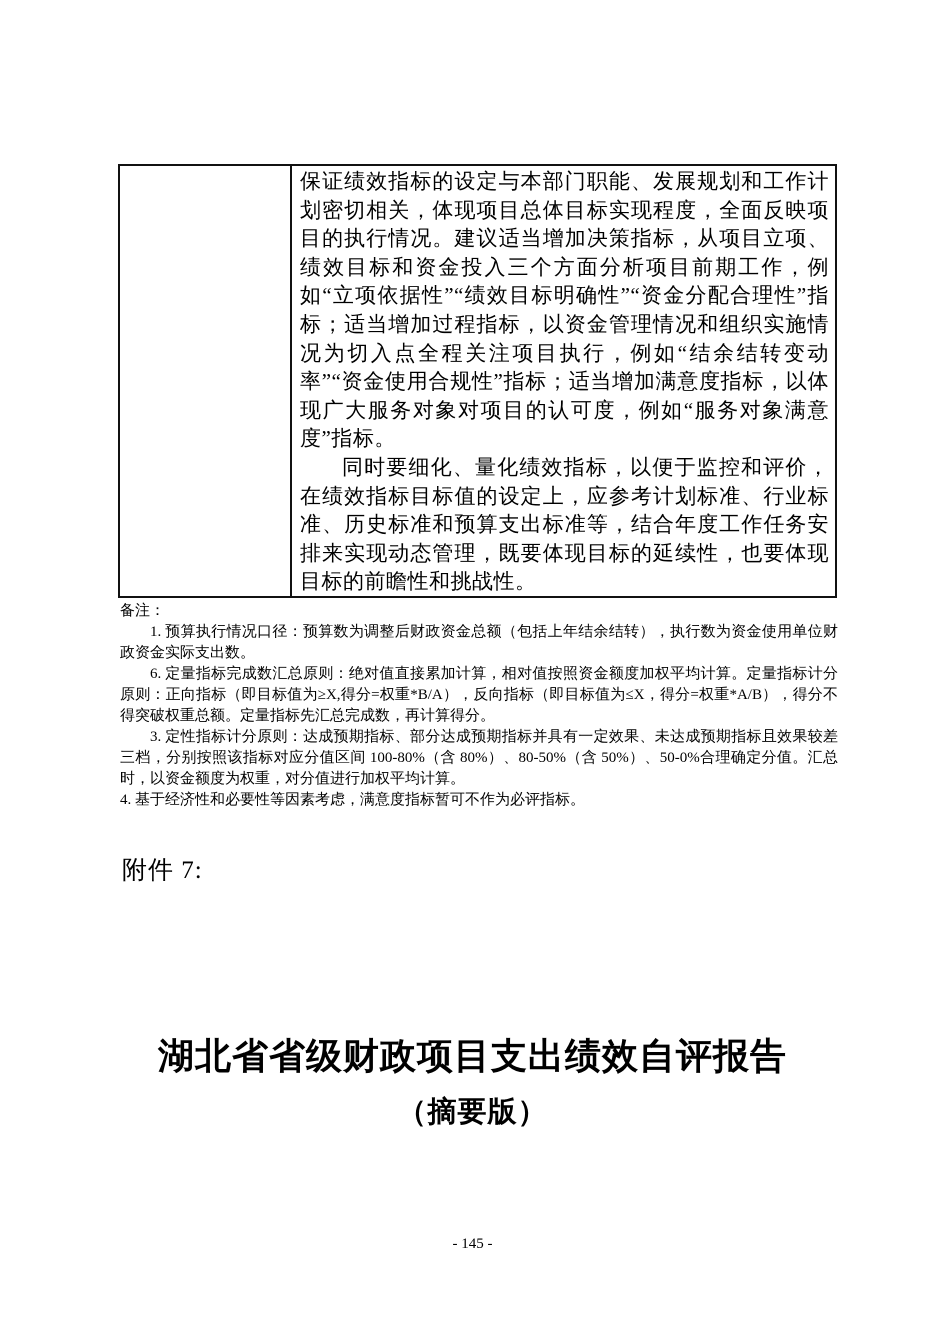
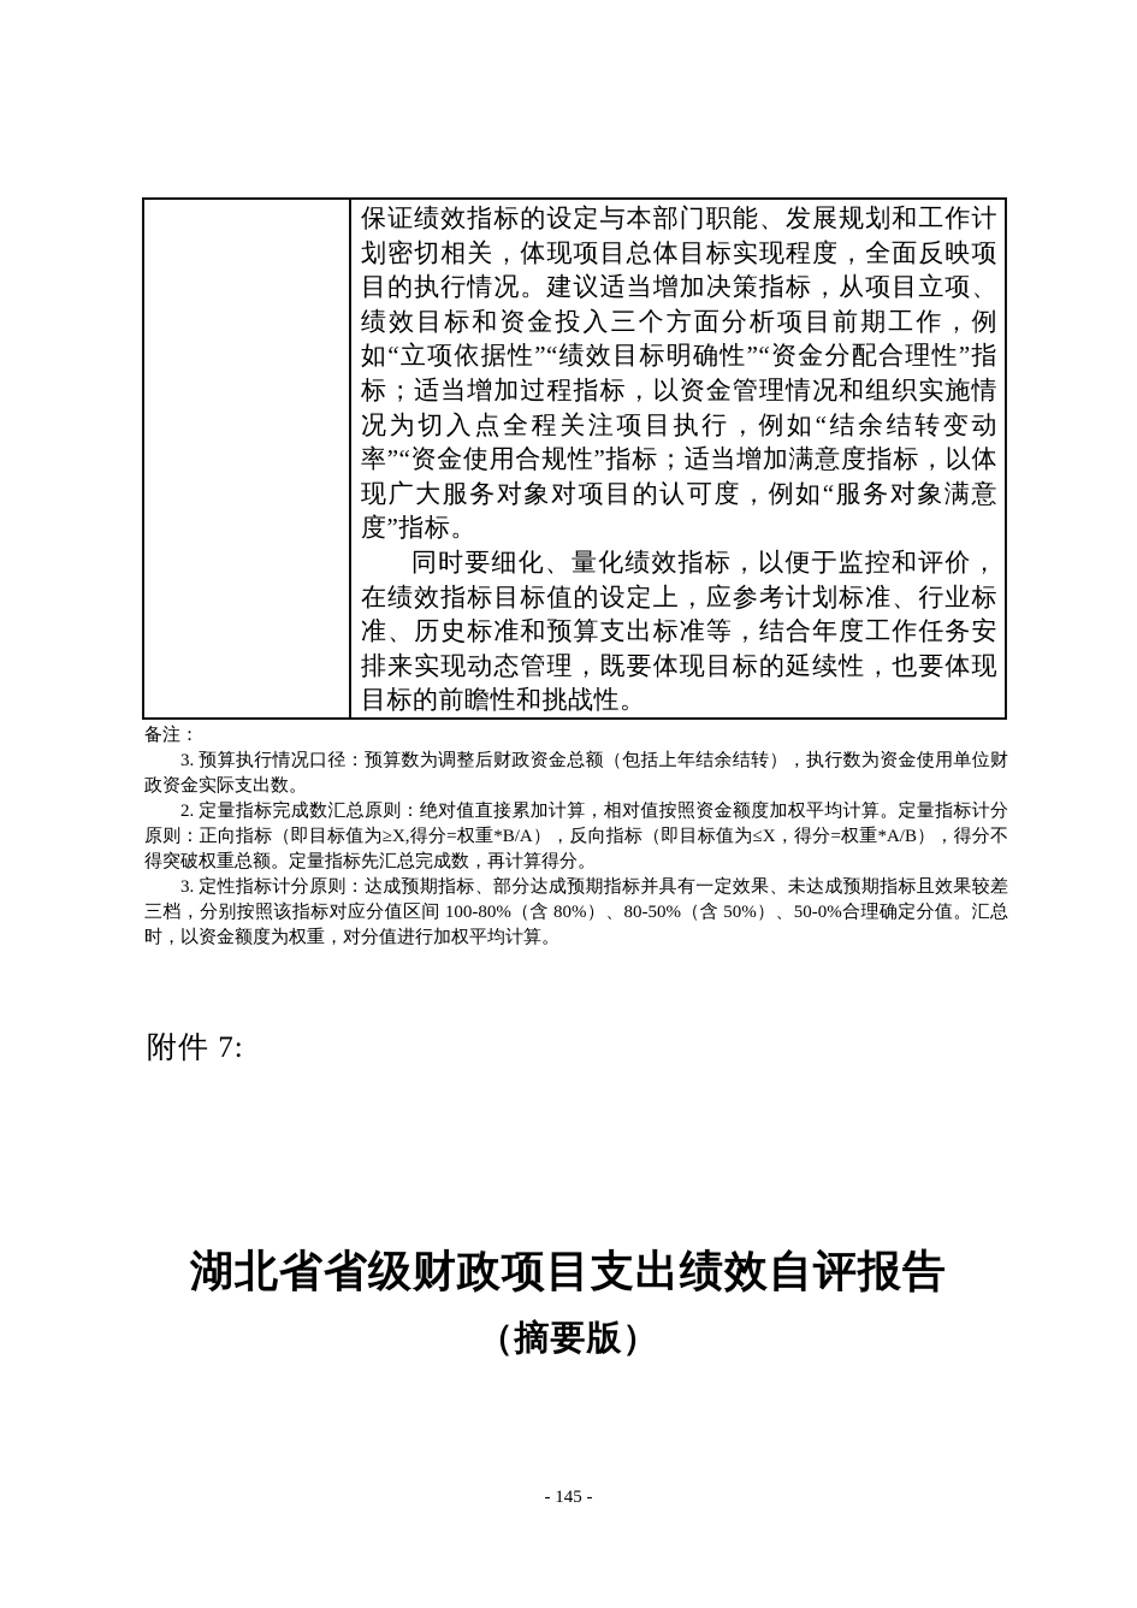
  保证绩效指标的设定与本部门职能、发展规划和工作计划密切相关，体现项目总体目标实现程度，全面反映项目的执行情况。建议适当增加决策指标，从项目立项、绩效目标和资金投入三个方面分析项目前期工作，例如“立项依据性”“绩效目标明确性”“资金分配合理性”指标；适当增加过程指标，以资金管理情况和组织实施情况为切入点全程关注项目执行，例如“结余结转变动率”“资金使用合规性”指标；适当增加满意度指标，以体现广大服务对象对项目的认可度，例如“服务对象满意度”指标。
  同时要细化、量化绩效指标，以便于监控和评价，在绩效指标目标值的设定上，应参考计划标准、行业标准、历史标准和预算支出标准等，结合年度工作任务安排来实现动态管理，既要体现目标的延续性，也要体现目标的前瞻性和挑战性。
  备注：
- 1. 预算执行情况口径：预算数为调整后财政资金总额（包括上年结余结转），执行数为资金使用单位财政资金实际支出数。
+ 3. 预算执行情况口径：预算数为调整后财政资金总额（包括上年结余结转），执行数为资金使用单位财政资金实际支出数。
- 6. 定量指标完成数汇总原则：绝对值直接累加计算，相对值按照资金额度加权平均计算。定量指标计分原则：正向指标（即目标值为≥X,得分=权重*B/A），反向指标（即目标值为≤X，得分=权重*A/B），得分不得突破权重总额。定量指标先汇总完成数，再计算得分。
+ 2. 定量指标完成数汇总原则：绝对值直接累加计算，相对值按照资金额度加权平均计算。定量指标计分原则：正向指标（即目标值为≥X,得分=权重*B/A），反向指标（即目标值为≤X，得分=权重*A/B），得分不得突破权重总额。定量指标先汇总完成数，再计算得分。
  3. 定性指标计分原则：达成预期指标、部分达成预期指标并具有一定效果、未达成预期指标且效果较差三档，分别按照该指标对应分值区间 100-80%（含 80%）、80-50%（含 50%）、50-0%合理确定分值。汇总时，以资金额度为权重，对分值进行加权平均计算。
- 4. 基于经济性和必要性等因素考虑，满意度指标暂可不作为必评指标。
  附件 7:
  湖北省省级财政项目支出绩效自评报告
  （摘要版）
  - 145 -
